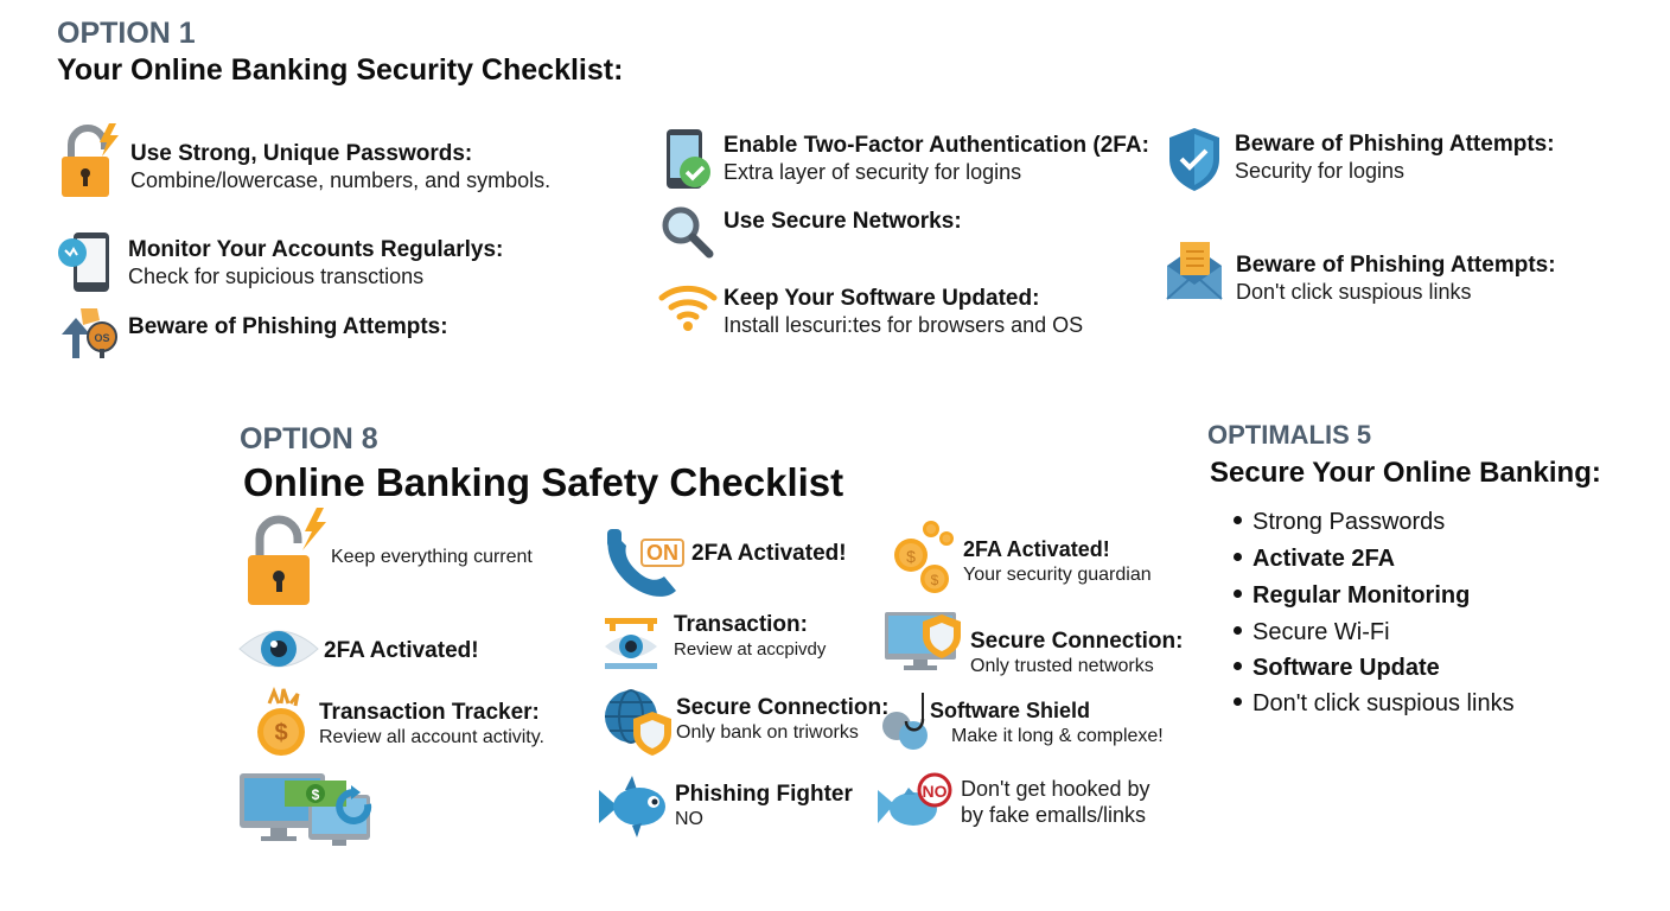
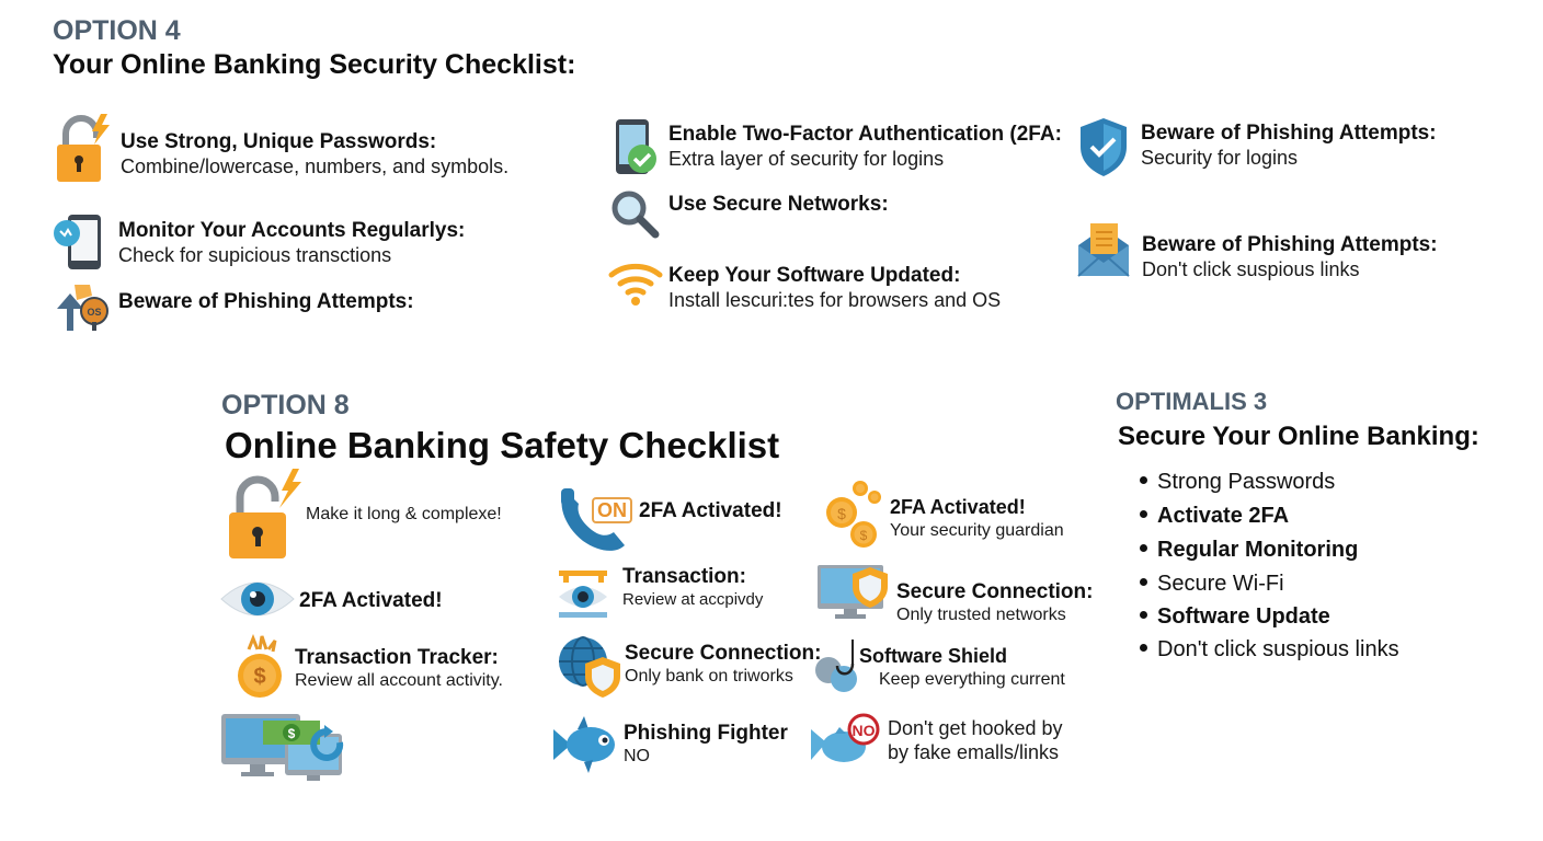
- OPTION 1
+ OPTION 4
  Your Online Banking Security Checklist:
  Use Strong, Unique Passwords:
  Combine/lowercase, numbers, and symbols.
  Monitor Your Accounts Regularlys:
  Check for supicious transctions
  OS
  Beware of Phishing Attempts:
  Enable Two-Factor Authentication (2FA:
  Extra layer of security for logins
  Use Secure Networks:
  Keep Your Software Updated:
  Install lescuri:tes for browsers and OS
  Beware of Phishing Attempts:
  Security for logins
  Beware of Phishing Attempts:
  Don't click suspious links
  OPTION 8
  Online Banking Safety Checklist
- Keep everything current
+ Make it long & complexe!
  2FA Activated!
  $
  Transaction Tracker:
  Review all account activity.
  $
  ON
  2FA Activated!
  Transaction:
  Review at accpivdy
  Secure Connection:
  Only bank on triworks
  Phishing Fighter
  NO
  $
  $
  2FA Activated!
  Your security guardian
  Secure Connection:
  Only trusted networks
  Software Shield
- Make it long & complexe!
+ Keep everything current
  NO
  Don't get hooked by
  by fake emalls/links
- OPTIMALIS 5
+ OPTIMALIS 3
  Secure Your Online Banking:
  Strong Passwords
  Activate 2FA
  Regular Monitoring
  Secure Wi-Fi
  Software Update
  Don't click suspious links
